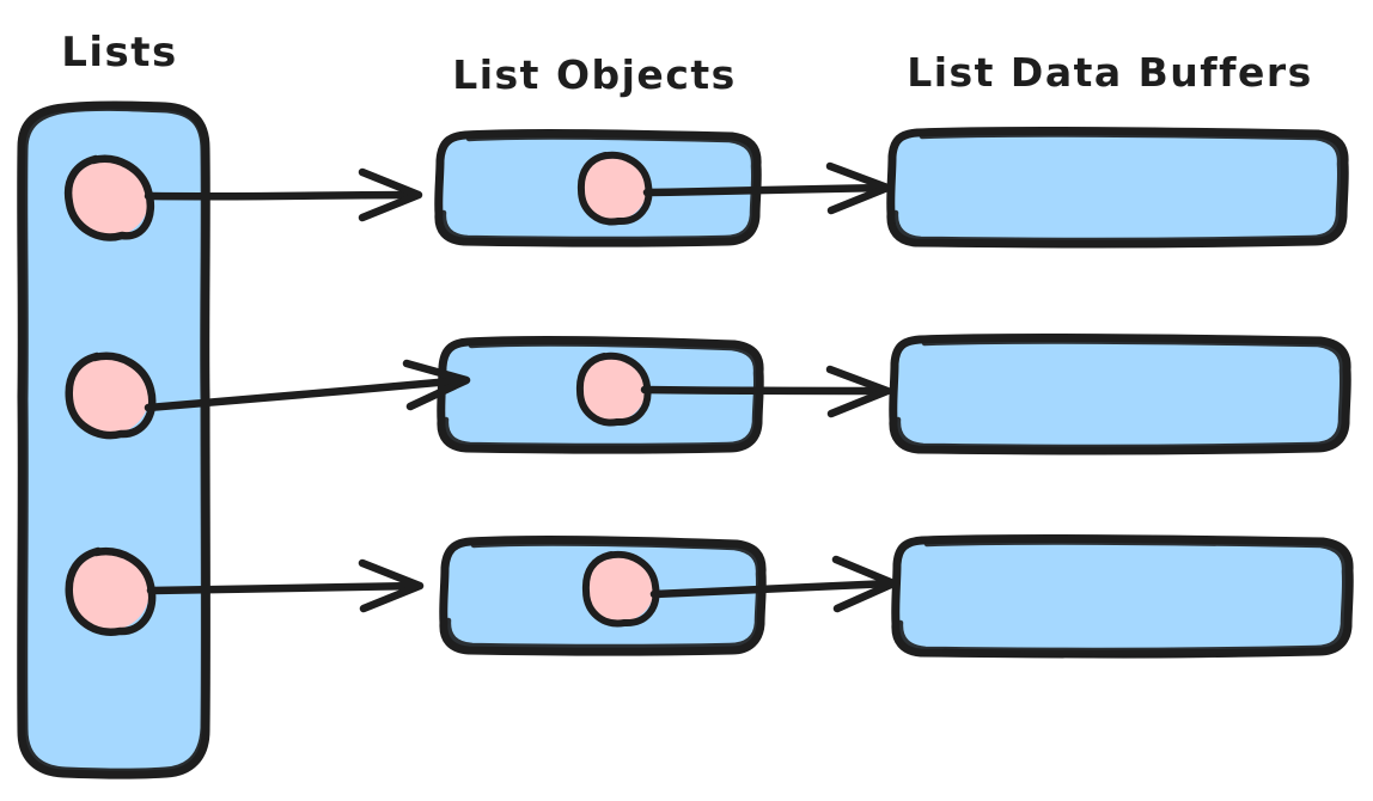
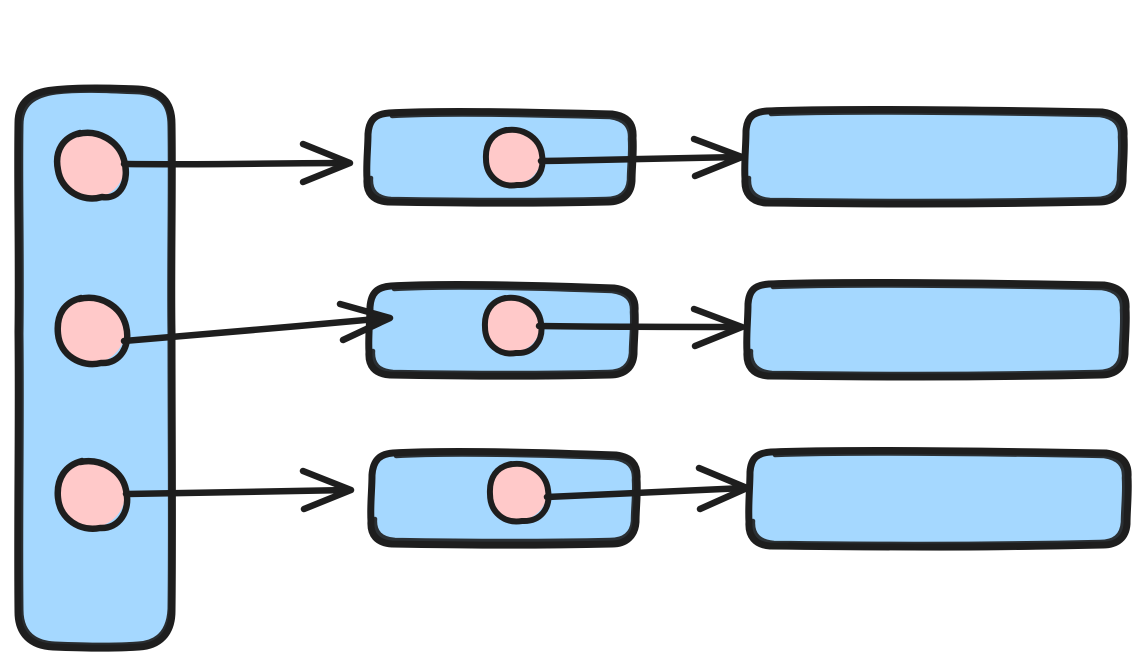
- Lists
- List Objects
- List Data Buffers
